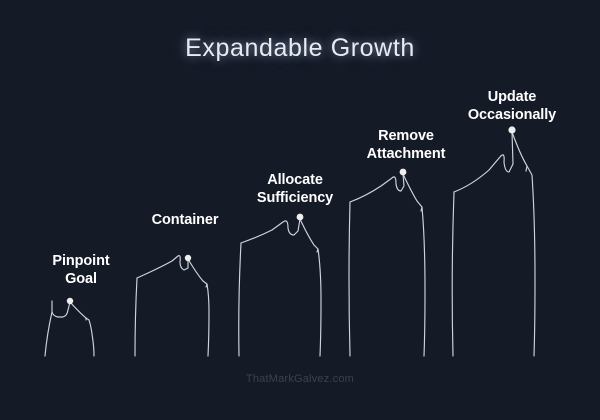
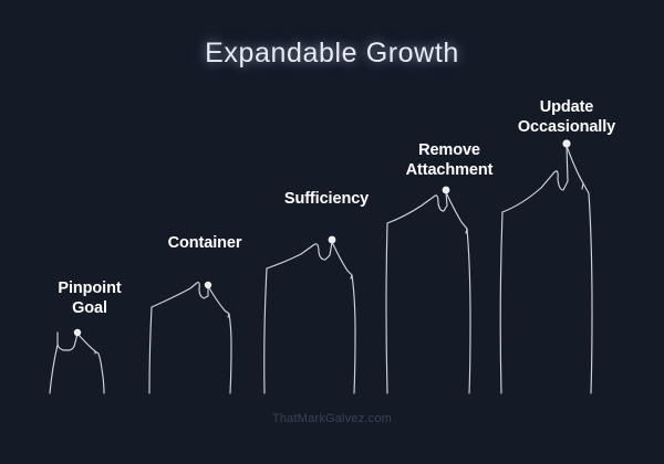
  Expandable Growth
  Pinpoint
  Goal
  Container
- Allocate
  Sufficiency
  Remove
  Attachment
  Update
  Occasionally
  ThatMarkGalvez.com
